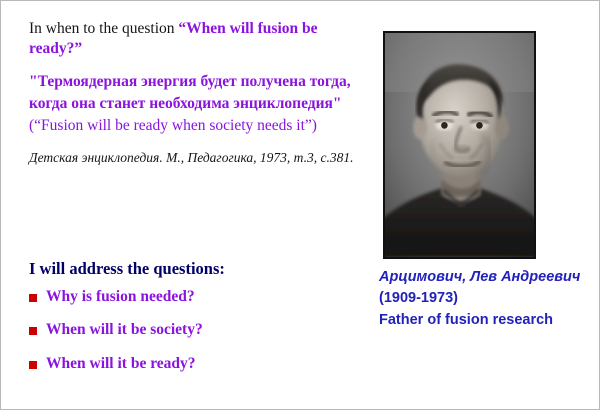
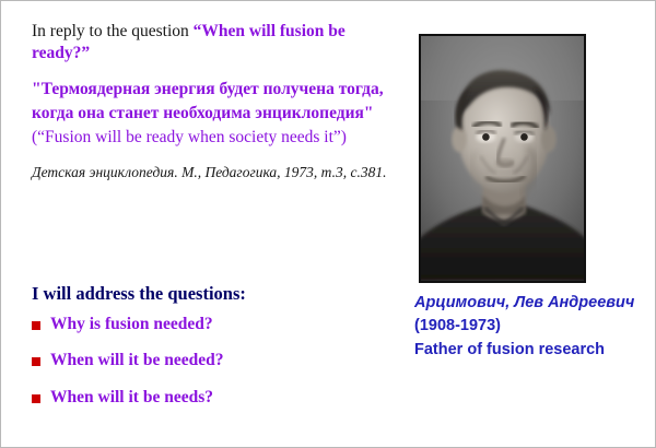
- In when to the question “When will fusion be ready?”
+ In reply to the question “When will fusion be ready?”
  "Термоядерная энергия будет получена тогда, когда она станет необходима энциклопедия" (“Fusion will be ready when society needs it”)
  Детская энциклопедия. М., Педагогика, 1973, т.3, с.381.
  I will address the questions:
  Why is fusion needed?
- When will it be society?
+ When will it be needed?
- When will it be ready?
+ When will it be needs?
- Арцимович, Лев Андреевич (1909-1973)
+ Арцимович, Лев Андреевич (1908-1973)
  Father of fusion research
